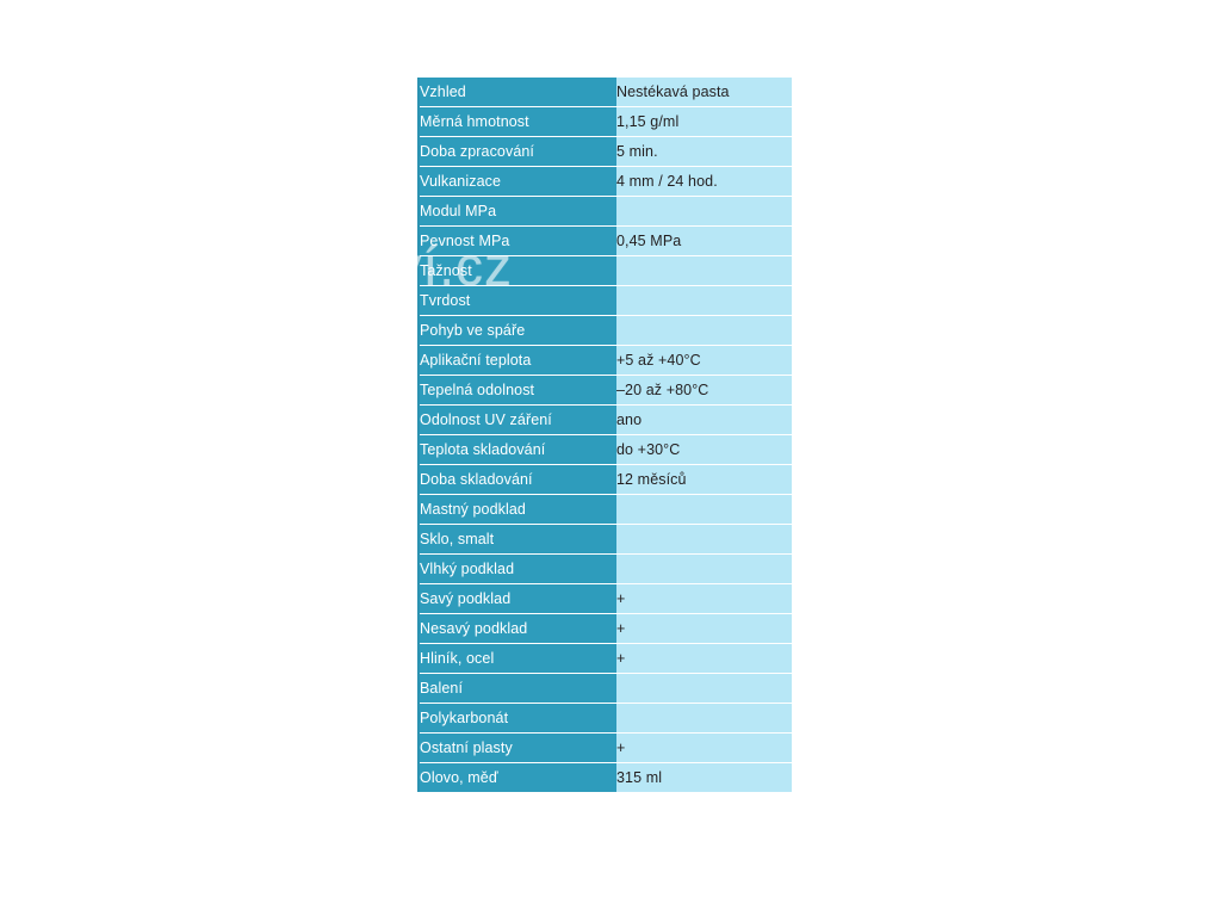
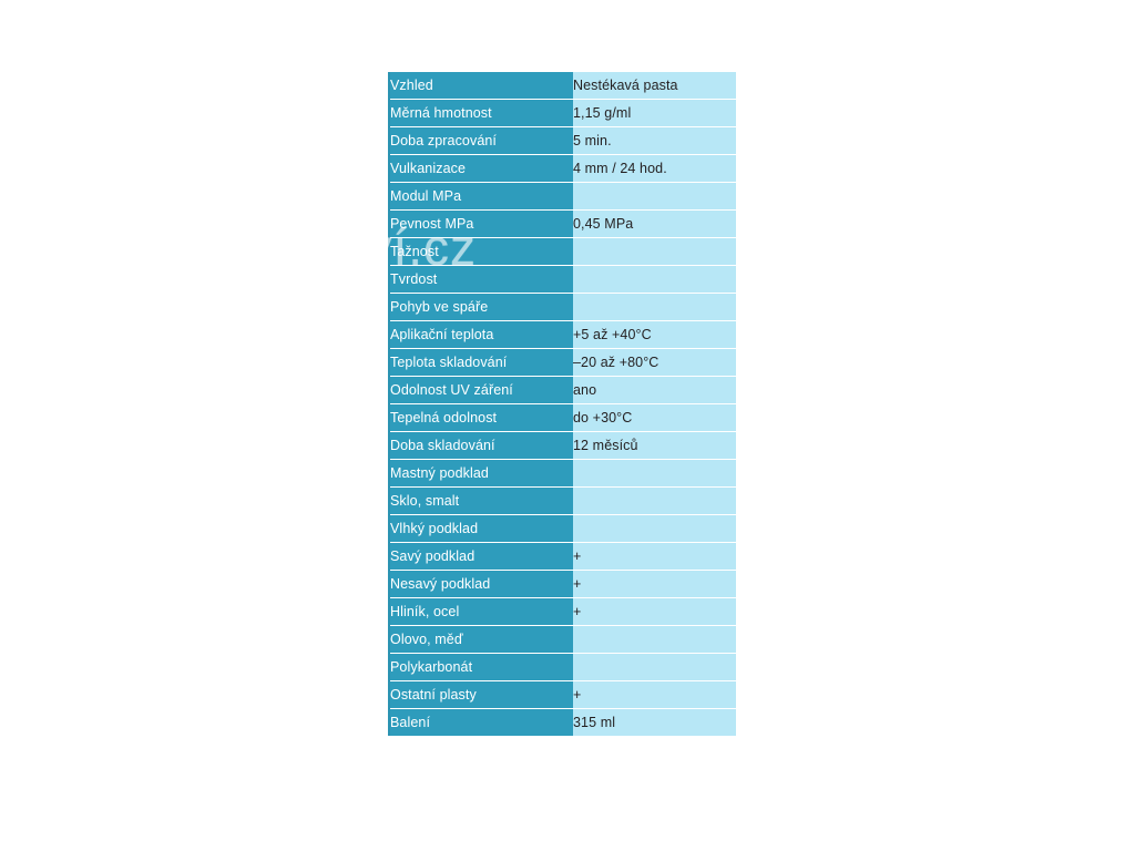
  www.kutilství.cz
  Vzhled	Nestékavá pasta
  Měrná hmotnost	1,15 g/ml
  Doba zpracování	5 min.
  Vulkanizace	4 mm / 24 hod.
  Modul MPa
  Pevnost MPa	0,45 MPa
  Tažnost
  Tvrdost
  Pohyb ve spáře
  Aplikační teplota	+5 až +40°C
- Tepelná odolnost	–20 až +80°C
+ Teplota skladování	–20 až +80°C
  Odolnost UV záření	ano
- Teplota skladování	do +30°C
+ Tepelná odolnost	do +30°C
  Doba skladování	12 měsíců
  Mastný podklad
  Sklo, smalt
  Vlhký podklad
  Savý podklad	+
  Nesavý podklad	+
  Hliník, ocel	+
- Balení
+ Olovo, měď
  Polykarbonát
  Ostatní plasty	+
- Olovo, měď	315 ml
+ Balení	315 ml
